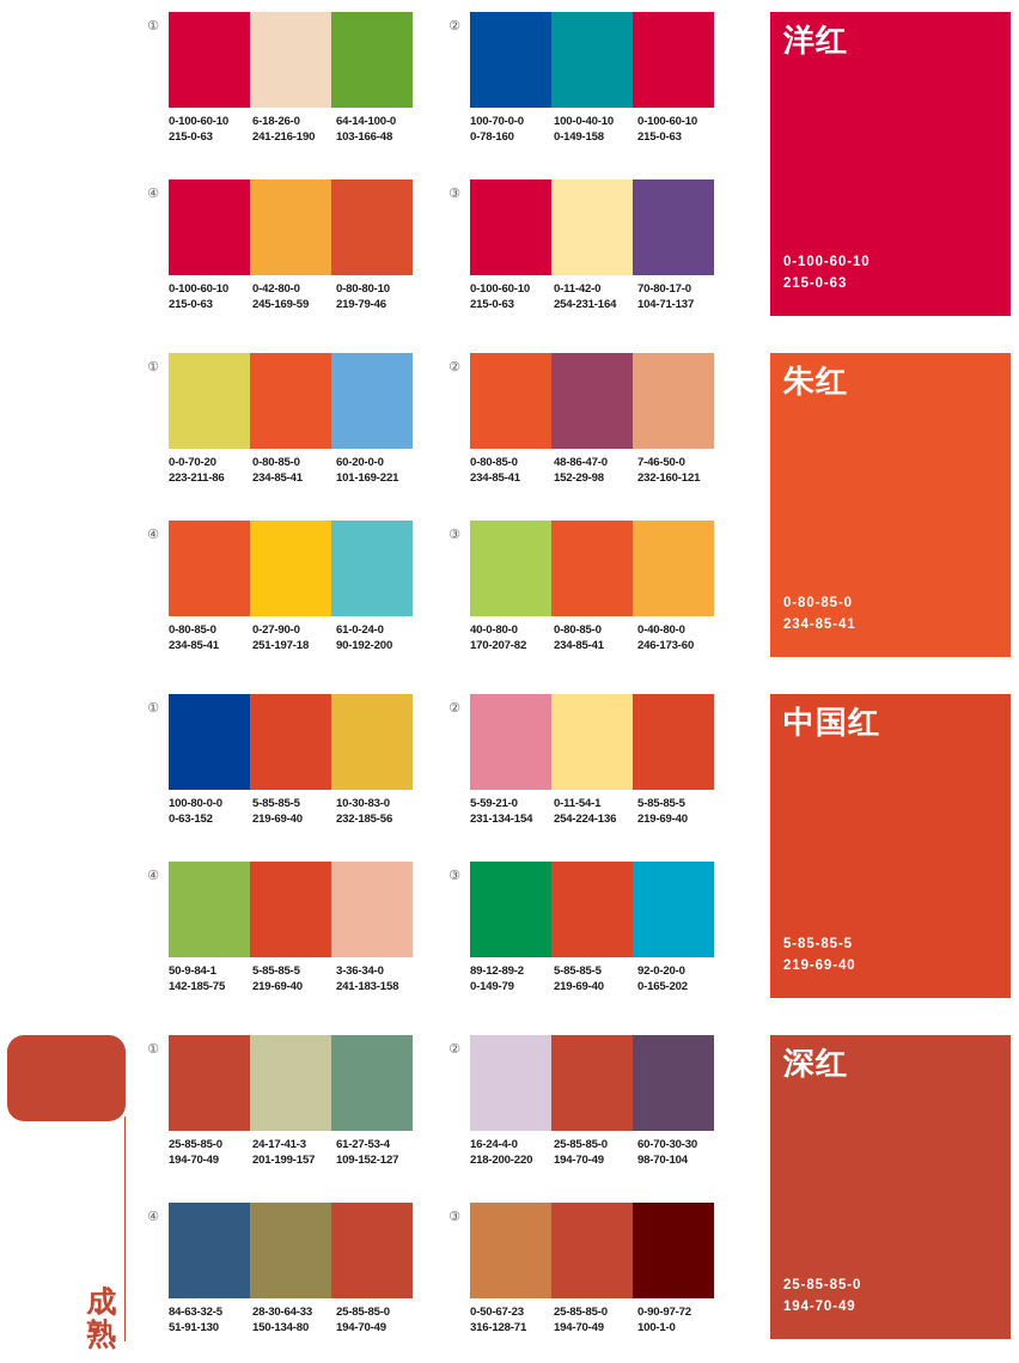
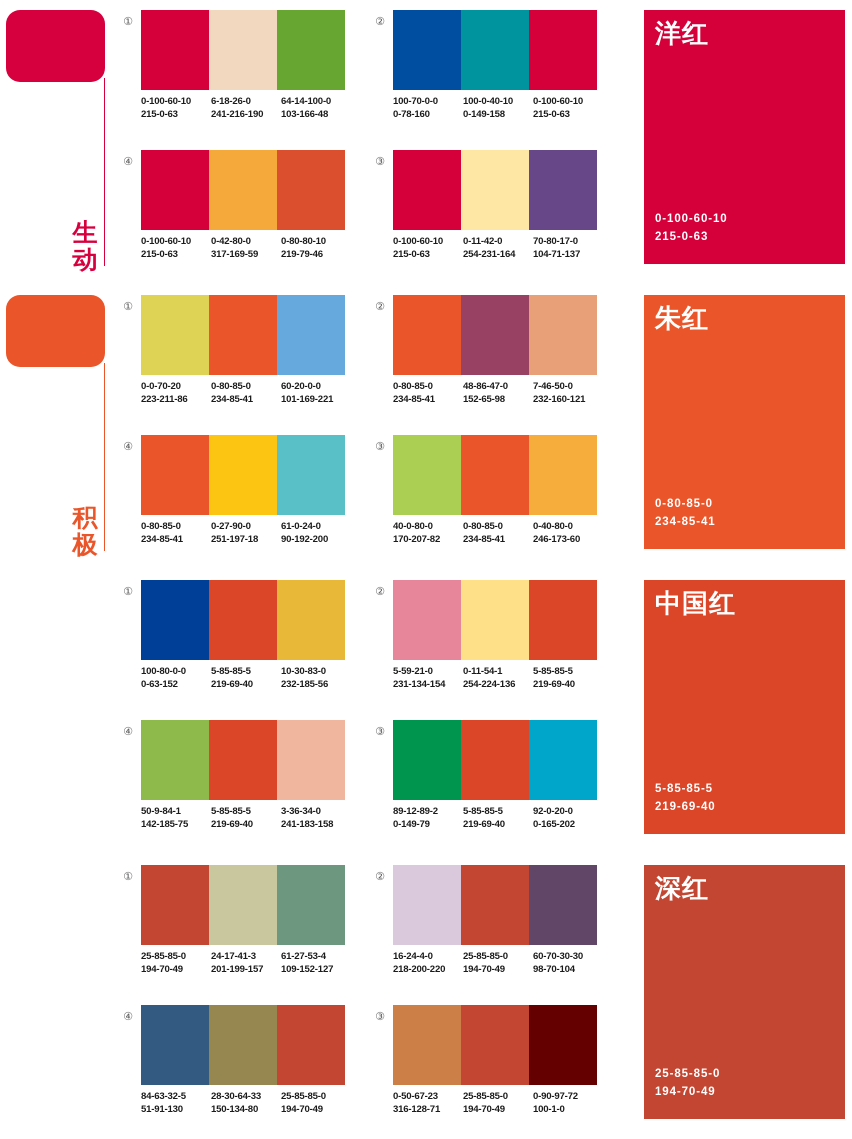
+ 生
+ 动
  ①
  0-100-60-10
  215-0-63
  6-18-26-0
  241-216-190
  64-14-100-0
  103-166-48
  ②
  100-70-0-0
  0-78-160
  100-0-40-10
  0-149-158
  0-100-60-10
  215-0-63
  ④
  0-100-60-10
  215-0-63
  0-42-80-0
- 245-169-59
+ 317-169-59
  0-80-80-10
  219-79-46
  ③
  0-100-60-10
  215-0-63
  0-11-42-0
  254-231-164
  70-80-17-0
  104-71-137
  洋红
  0-100-60-10
  215-0-63
+ 积
+ 极
  ①
  0-0-70-20
  223-211-86
  0-80-85-0
  234-85-41
  60-20-0-0
  101-169-221
  ②
  0-80-85-0
  234-85-41
  48-86-47-0
- 152-29-98
+ 152-65-98
  7-46-50-0
  232-160-121
  ④
  0-80-85-0
  234-85-41
  0-27-90-0
  251-197-18
  61-0-24-0
  90-192-200
  ③
  40-0-80-0
  170-207-82
  0-80-85-0
  234-85-41
  0-40-80-0
  246-173-60
  朱红
  0-80-85-0
  234-85-41
  ①
  100-80-0-0
  0-63-152
  5-85-85-5
  219-69-40
  10-30-83-0
  232-185-56
  ②
  5-59-21-0
  231-134-154
  0-11-54-1
  254-224-136
  5-85-85-5
  219-69-40
  ④
  50-9-84-1
  142-185-75
  5-85-85-5
  219-69-40
  3-36-34-0
  241-183-158
  ③
  89-12-89-2
  0-149-79
  5-85-85-5
  219-69-40
  92-0-20-0
  0-165-202
  中国红
  5-85-85-5
  219-69-40
- 成
- 熟
  ①
  25-85-85-0
  194-70-49
  24-17-41-3
  201-199-157
  61-27-53-4
  109-152-127
  ②
  16-24-4-0
  218-200-220
  25-85-85-0
  194-70-49
  60-70-30-30
  98-70-104
  ④
  84-63-32-5
  51-91-130
  28-30-64-33
  150-134-80
  25-85-85-0
  194-70-49
  ③
  0-50-67-23
  316-128-71
  25-85-85-0
  194-70-49
  0-90-97-72
  100-1-0
  深红
  25-85-85-0
  194-70-49
